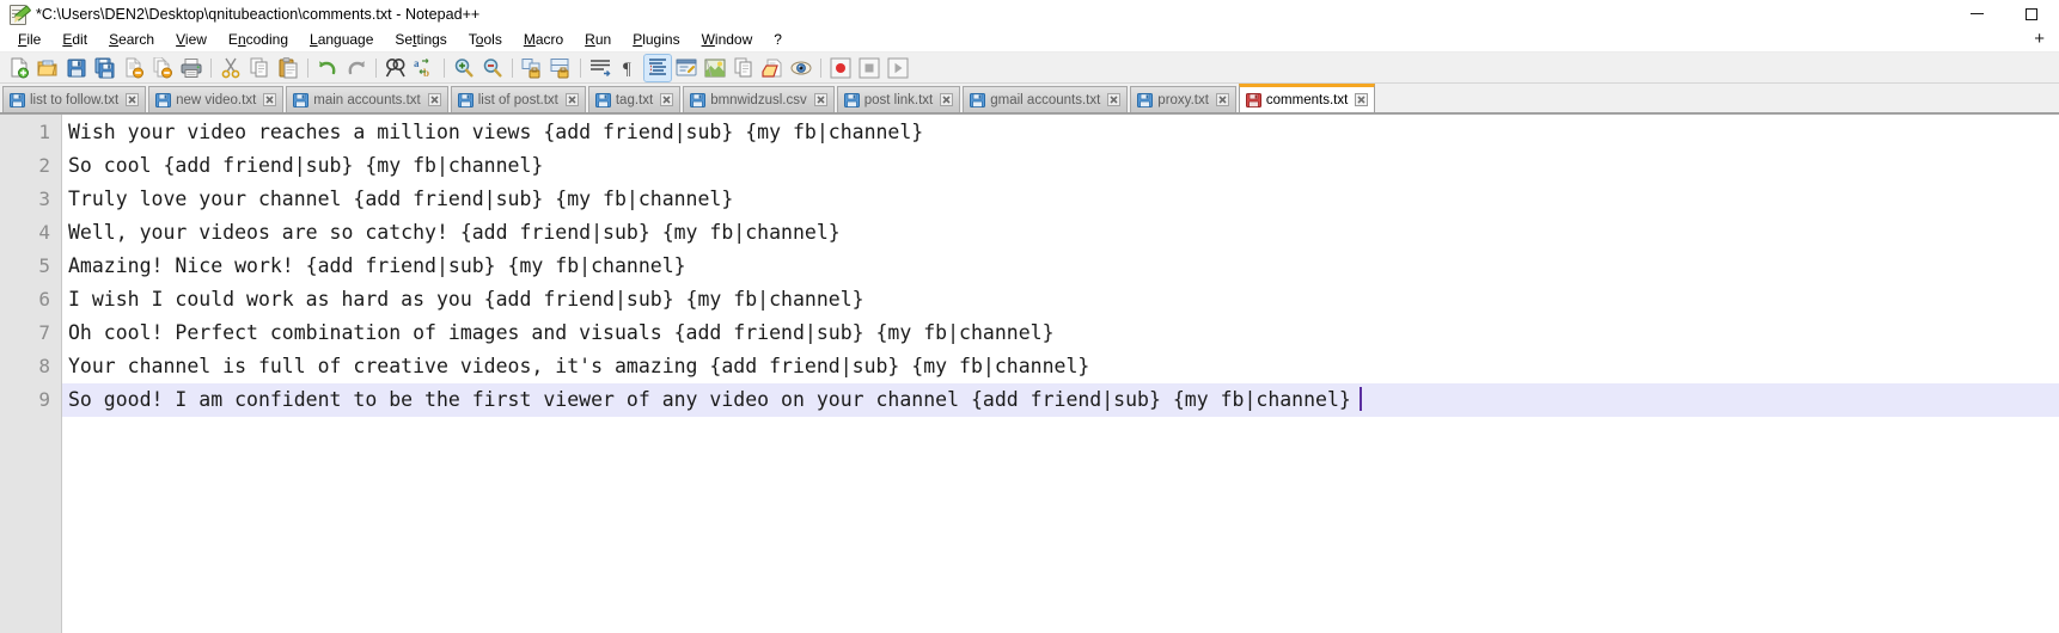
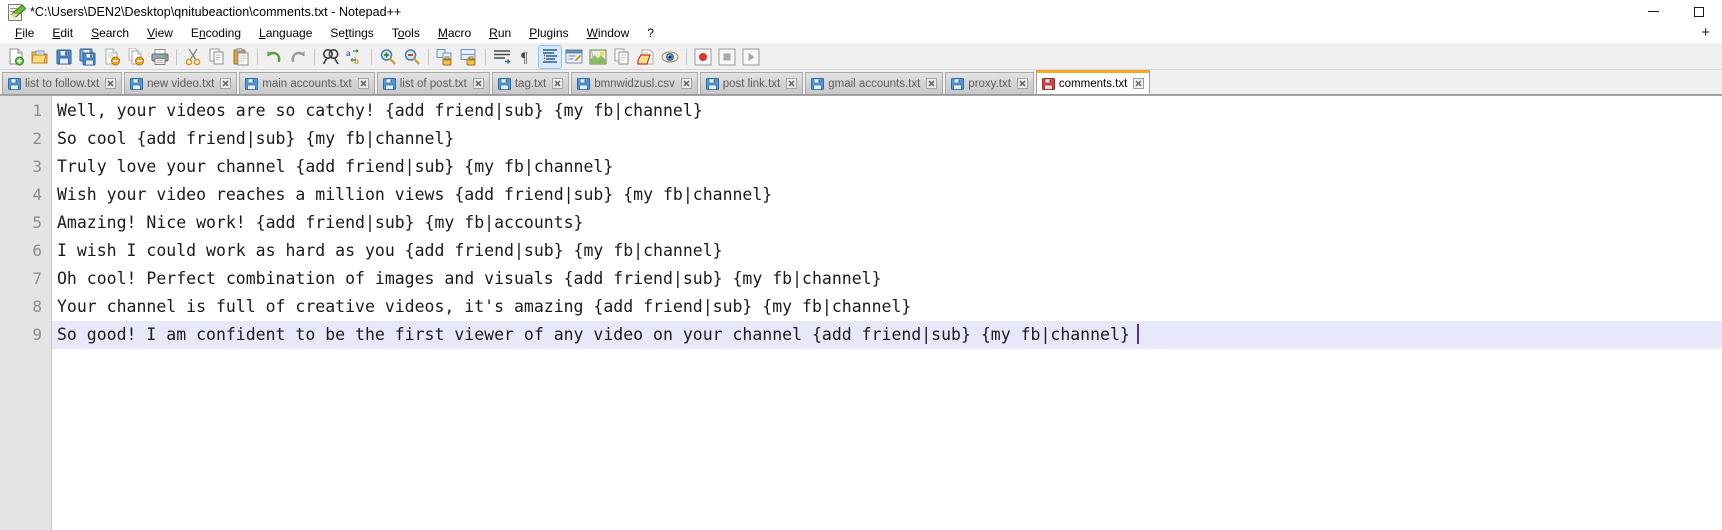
  *C:\Users\DEN2\Desktop\qnitubeaction\comments.txt - Notepad++
  File
  Edit
  Search
  View
  Encoding
  Language
  Settings
  Tools
  Macro
  Run
  Plugins
  Window
  ?
  +
  a
  b
  ¶
  list to follow.txt
  new video.txt
  main accounts.txt
  list of post.txt
  tag.txt
  bmnwidzusl.csv
  post link.txt
  gmail accounts.txt
  proxy.txt
  comments.txt
  1
  2
  3
  4
  5
  6
  7
  8
  9
- Wish your video reaches a million views {add friend|sub} {my fb|channel}
+ Well, your videos are so catchy! {add friend|sub} {my fb|channel}
  So cool {add friend|sub} {my fb|channel}
  Truly love your channel {add friend|sub} {my fb|channel}
- Well, your videos are so catchy! {add friend|sub} {my fb|channel}
+ Wish your video reaches a million views {add friend|sub} {my fb|channel}
- Amazing! Nice work! {add friend|sub} {my fb|channel}
+ Amazing! Nice work! {add friend|sub} {my fb|accounts}
  I wish I could work as hard as you {add friend|sub} {my fb|channel}
  Oh cool! Perfect combination of images and visuals {add friend|sub} {my fb|channel}
  Your channel is full of creative videos, it's amazing {add friend|sub} {my fb|channel}
  So good! I am confident to be the first viewer of any video on your channel {add friend|sub} {my fb|channel}
